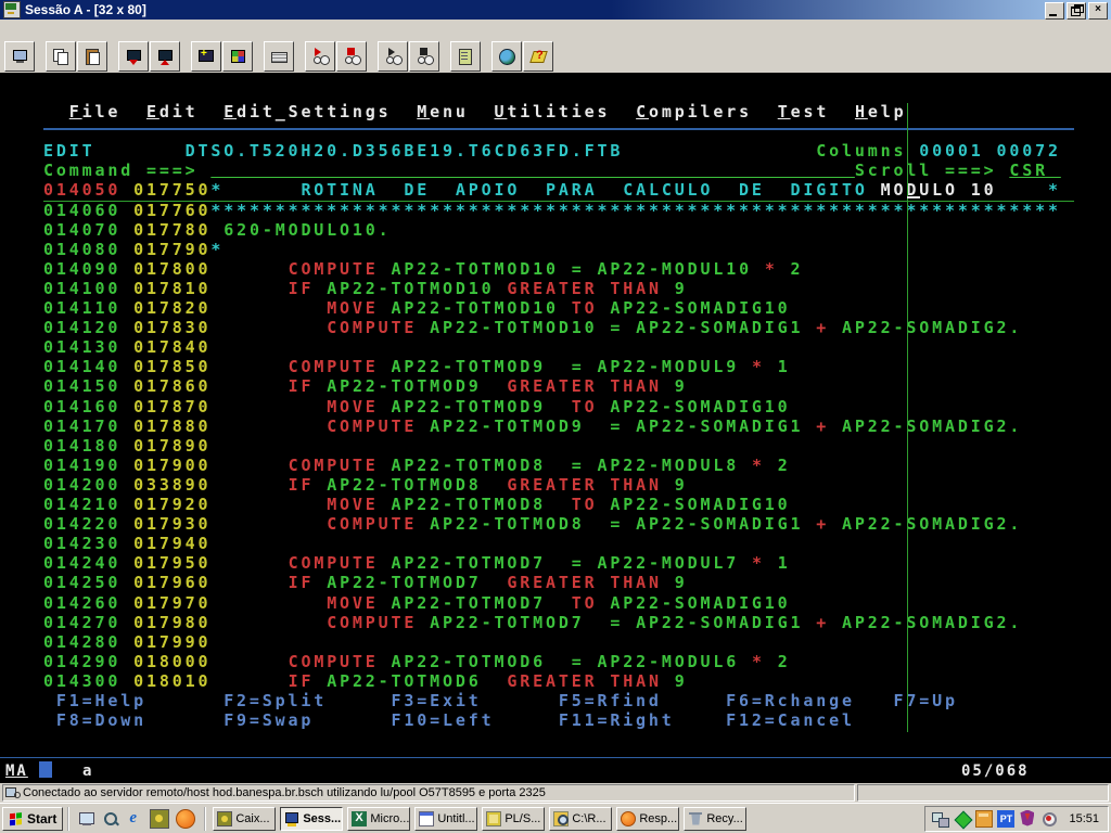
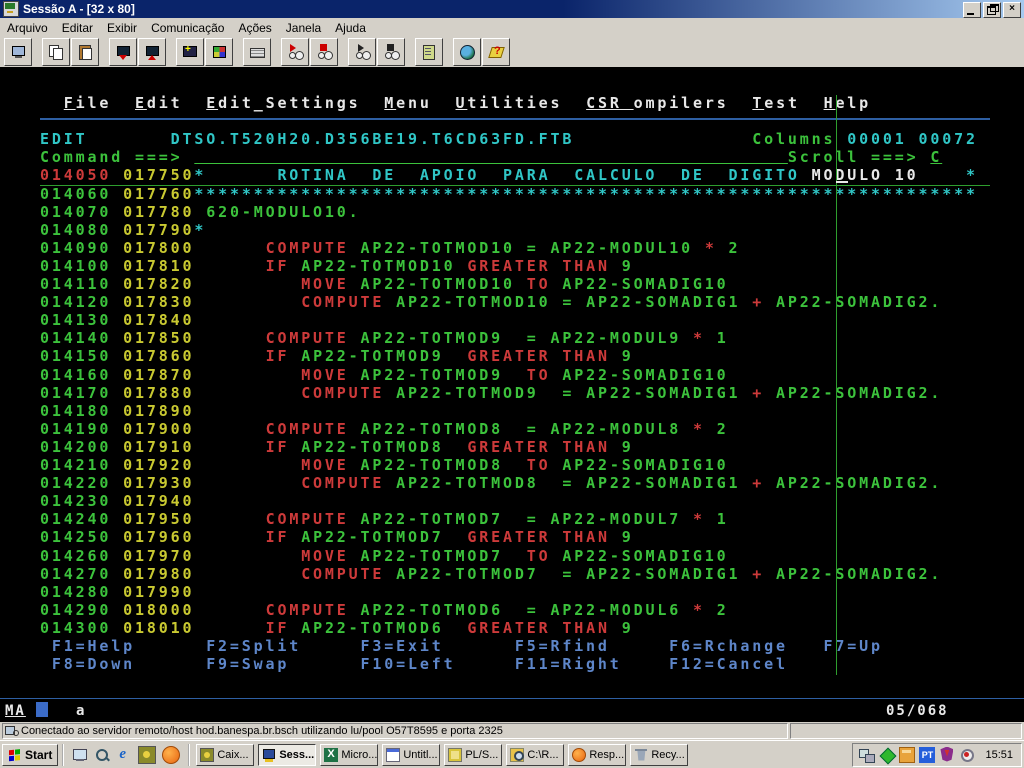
  Sessão A - [32 x 80]
  ×
+ Arquivo
+ Editar
+ Exibir
+ Comunicação
+ Ações
+ Janela
+ Ajuda
- File Edit Edit_Settings Menu Utilities Compilers Test Help
+ File Edit Edit_Settings Menu Utilities CSR ompilers Test Help
  EDIT DTSO.T520H20.D356BE19.T6CD63FD.FTB Columns 00001 00072
- Command ===> Scroll ===> CSR
+ Command ===> Scroll ===> C
  014050 017750* ROTINA DE APOIO PARA CALCULO DE DIGITO MODULO 10 *
  014060 017760******************************************************************
  014070 017780 620-MODULO10.
  014080 017790*
  014090 017800 COMPUTE AP22-TOTMOD10 = AP22-MODUL10 * 2
  014100 017810 IF AP22-TOTMOD10 GREATER THAN 9
  014110 017820 MOVE AP22-TOTMOD10 TO AP22-SOMADIG10
  014120 017830 COMPUTE AP22-TOTMOD10 = AP22-SOMADIG1 + AP22-SOMADIG2.
  014130 017840
  014140 017850 COMPUTE AP22-TOTMOD9 = AP22-MODUL9 * 1
  014150 017860 IF AP22-TOTMOD9 GREATER THAN 9
  014160 017870 MOVE AP22-TOTMOD9 TO AP22-SOMADIG10
  014170 017880 COMPUTE AP22-TOTMOD9 = AP22-SOMADIG1 + AP22-SOMADIG2.
  014180 017890
  014190 017900 COMPUTE AP22-TOTMOD8 = AP22-MODUL8 * 2
- 014200 033890 IF AP22-TOTMOD8 GREATER THAN 9
+ 014200 017910 IF AP22-TOTMOD8 GREATER THAN 9
  014210 017920 MOVE AP22-TOTMOD8 TO AP22-SOMADIG10
  014220 017930 COMPUTE AP22-TOTMOD8 = AP22-SOMADIG1 + AP22-SOMADIG2.
  014230 017940
  014240 017950 COMPUTE AP22-TOTMOD7 = AP22-MODUL7 * 1
  014250 017960 IF AP22-TOTMOD7 GREATER THAN 9
  014260 017970 MOVE AP22-TOTMOD7 TO AP22-SOMADIG10
  014270 017980 COMPUTE AP22-TOTMOD7 = AP22-SOMADIG1 + AP22-SOMADIG2.
  014280 017990
  014290 018000 COMPUTE AP22-TOTMOD6 = AP22-MODUL6 * 2
  014300 018010 IF AP22-TOTMOD6 GREATER THAN 9
  F1=Help F2=Split F3=Exit F5=Rfind F6=Rchange F7=Up
  F8=Down F9=Swap F10=Left F11=Right F12=Cancel
  MA
  a
  05/068
  Conectado ao servidor remoto/host hod.banespa.br.bsch utilizando lu/pool O57T8595 e porta 2325
  Start
  Caix...
  Sess...
  Micro...
  Untitl...
  PL/S...
  C:\R...
  Resp...
  Recy...
  PT
  15:51
